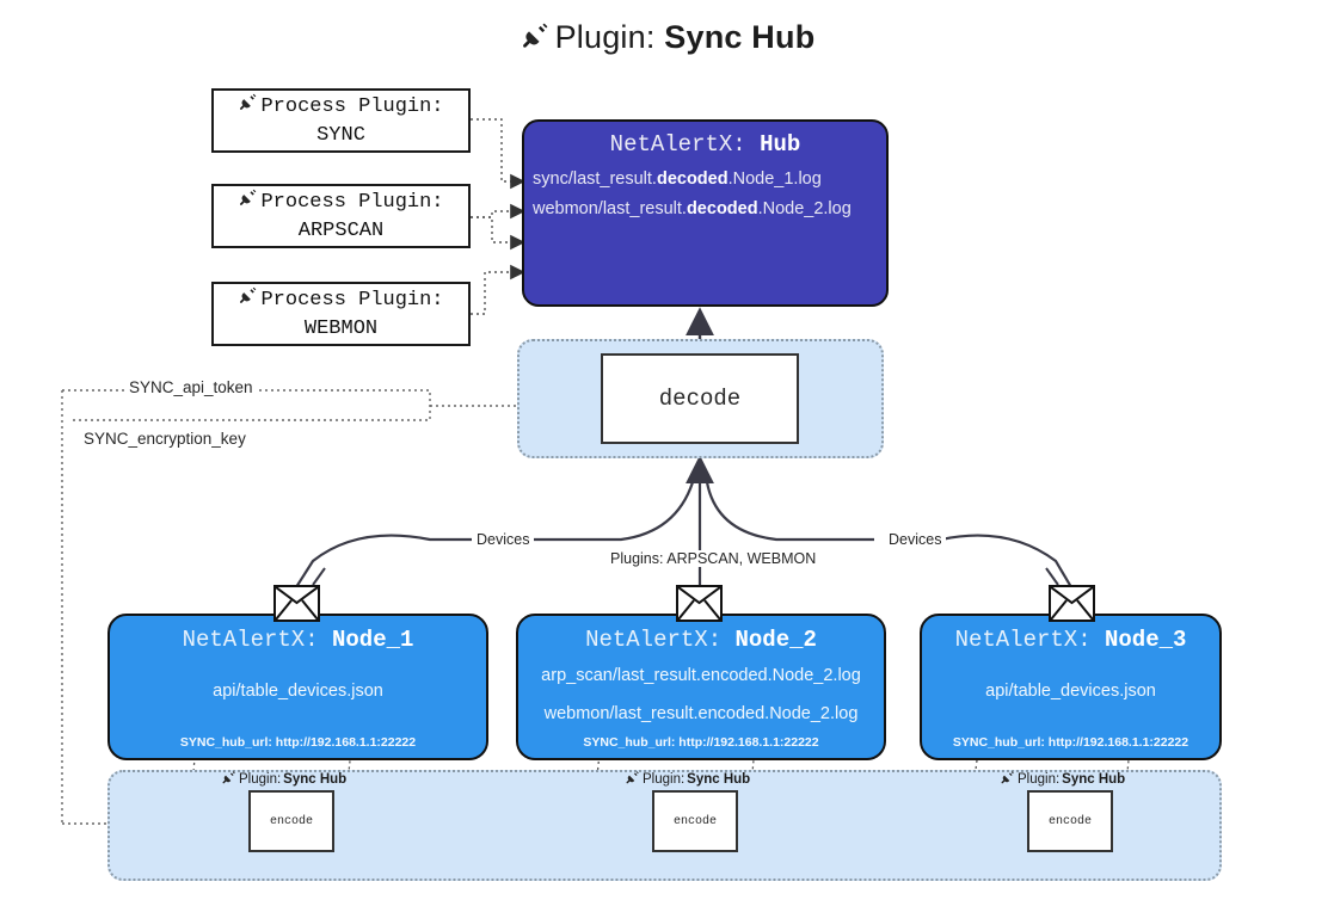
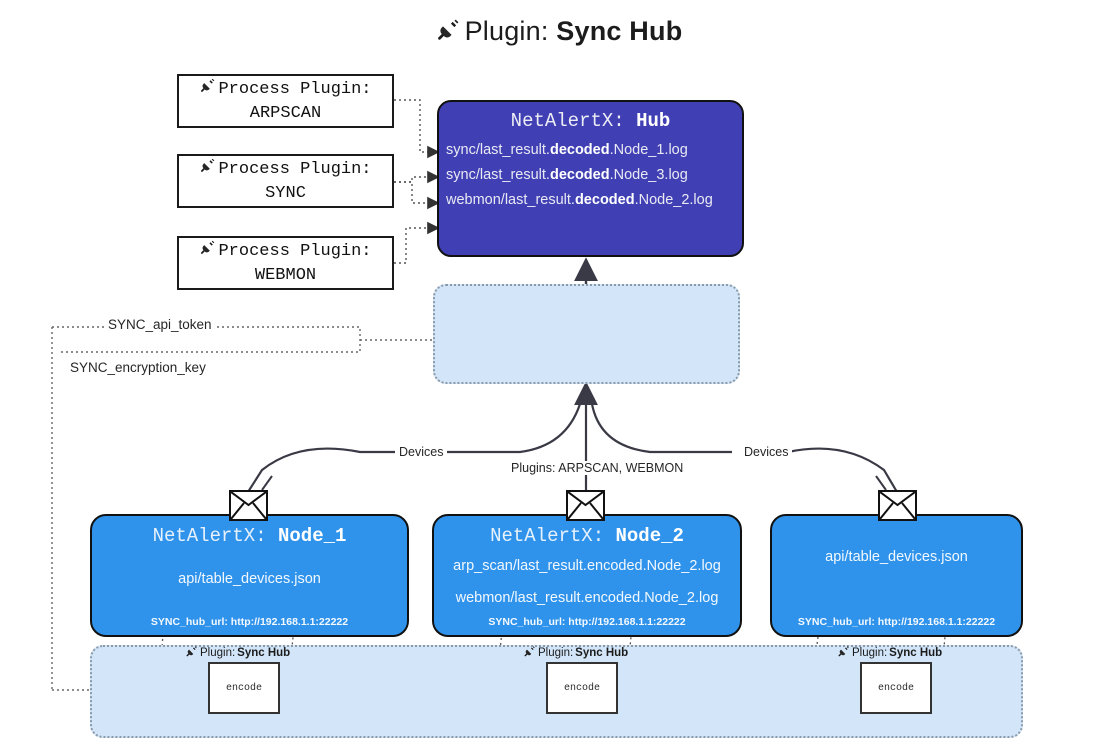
  Plugin: Sync Hub
  Process Plugin:
- SYNC
+ ARPSCAN
  Process Plugin:
- ARPSCAN
+ SYNC
  Process Plugin:
  WEBMON
  NetAlertX: Hub
  sync/last_result.decoded.Node_1.log
+ sync/last_result.decoded.Node_3.log
  webmon/last_result.decoded.Node_2.log
- decode
  SYNC_api_token
  SYNC_encryption_key
  Devices
  Plugins: ARPSCAN, WEBMON
  Devices
  NetAlertX: Node_1
  api/table_devices.json
  SYNC_hub_url: http://192.168.1.1:22222
  NetAlertX: Node_2
  arp_scan/last_result.encoded.Node_2.log
  webmon/last_result.encoded.Node_2.log
  SYNC_hub_url: http://192.168.1.1:22222
- NetAlertX: Node_3
  api/table_devices.json
  SYNC_hub_url: http://192.168.1.1:22222
  Plugin:
  Sync Hub
  encode
  Plugin:
  Sync Hub
  encode
  Plugin:
  Sync Hub
  encode
